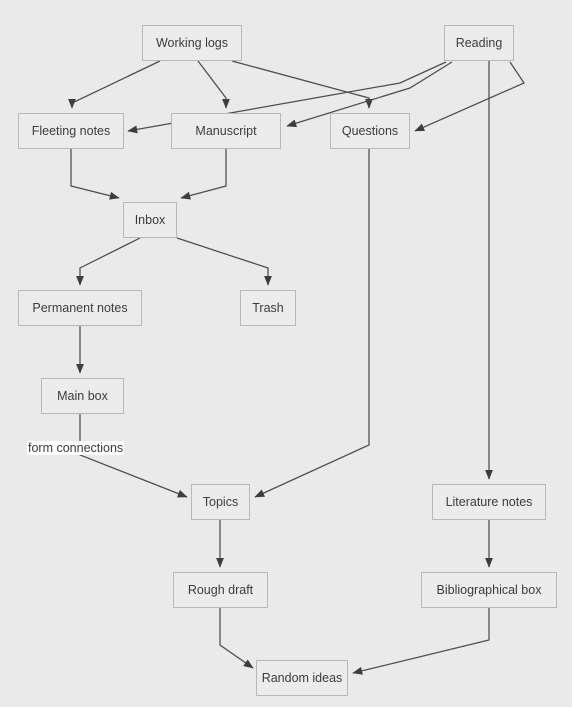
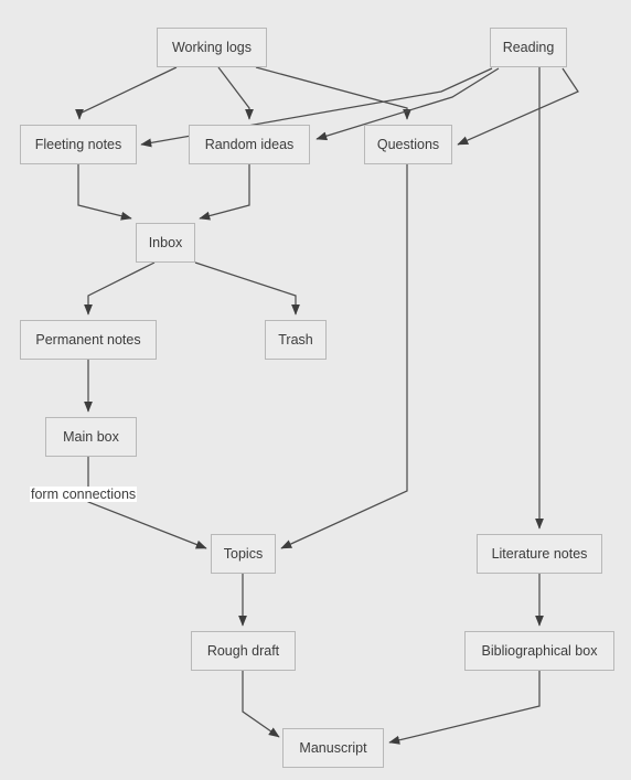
  Working logs
  Reading
  Fleeting notes
- Manuscript
+ Random ideas
  Questions
  Inbox
  Permanent notes
  Trash
  Main box
  Topics
  Literature notes
  Rough draft
  Bibliographical box
- Random ideas
+ Manuscript
  form connections
